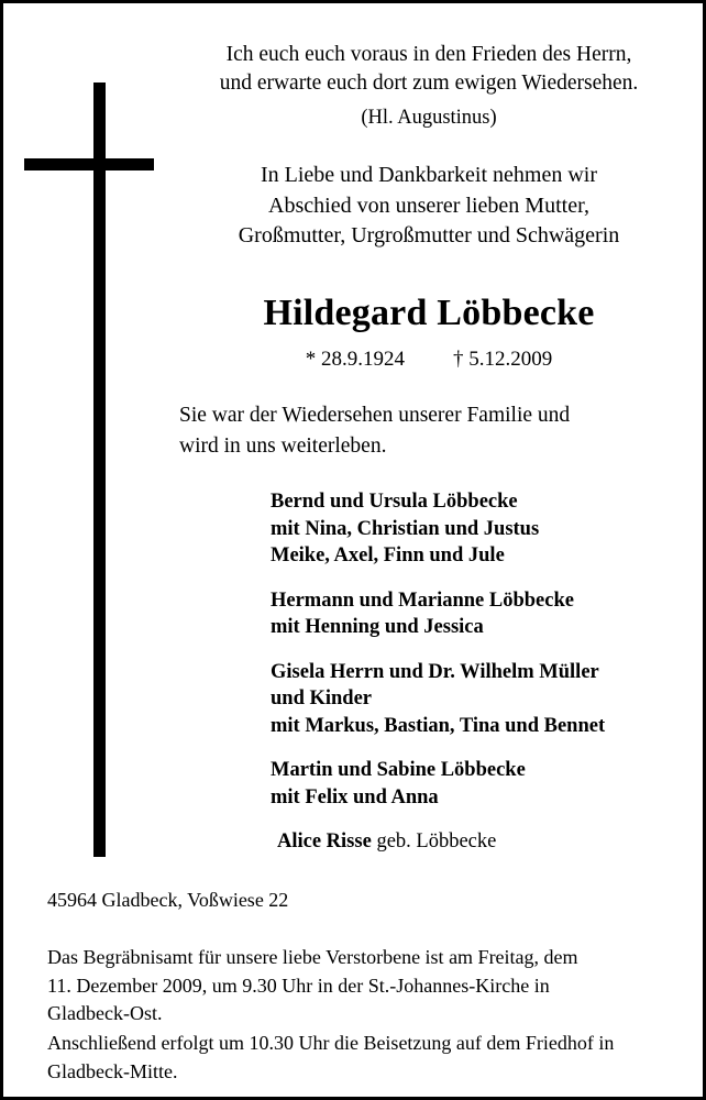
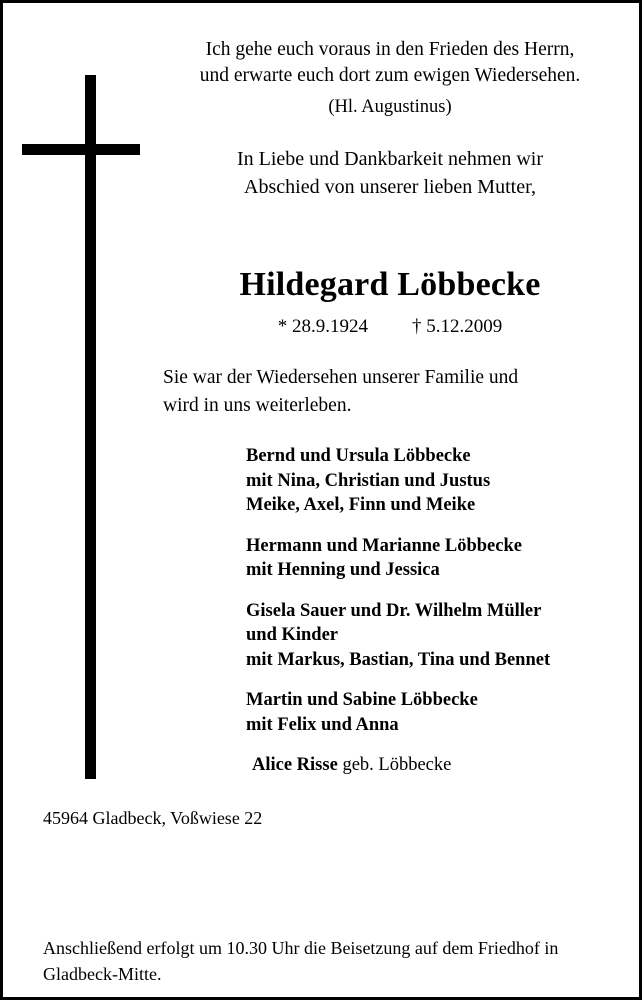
- Ich euch euch voraus in den Frieden des Herrn,
+ Ich gehe euch voraus in den Frieden des Herrn,
  und erwarte euch dort zum ewigen Wiedersehen.
  (Hl. Augustinus)
  In Liebe und Dankbarkeit nehmen wir
  Abschied von unserer lieben Mutter,
- Großmutter, Urgroßmutter und Schwägerin
  Hildegard Löbbecke
  * 28.9.1924 † 5.12.2009
  Sie war der Wiedersehen unserer Familie und
  wird in uns weiterleben.
  Bernd und Ursula Löbbecke
  mit Nina, Christian und Justus
- Meike, Axel, Finn und Jule
+ Meike, Axel, Finn und Meike
  Hermann und Marianne Löbbecke
  mit Henning und Jessica
- Gisela Herrn und Dr. Wilhelm Müller
+ Gisela Sauer und Dr. Wilhelm Müller
  und Kinder
  mit Markus, Bastian, Tina und Bennet
  Martin und Sabine Löbbecke
  mit Felix und Anna
  Alice Risse geb. Löbbecke
  45964 Gladbeck, Voßwiese 22
- Das Begräbnisamt für unsere liebe Verstorbene ist am Freitag, dem
- 11. Dezember 2009, um 9.30 Uhr in der St.-Johannes-Kirche in
- Gladbeck-Ost.
  Anschließend erfolgt um 10.30 Uhr die Beisetzung auf dem Friedhof in
  Gladbeck-Mitte.
